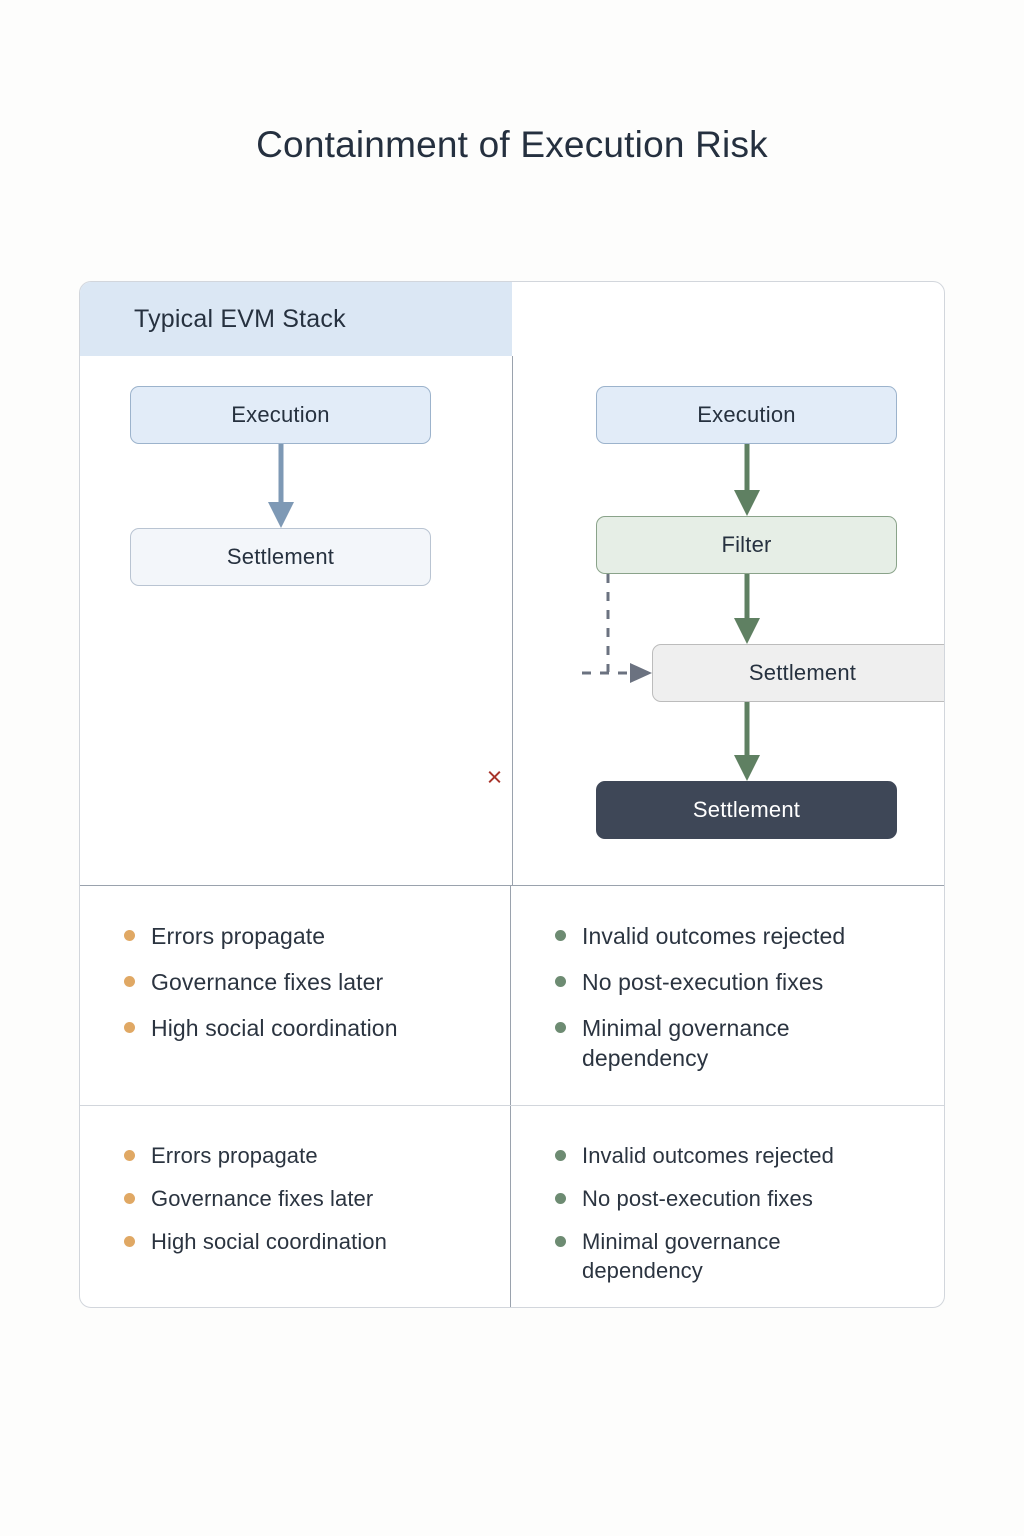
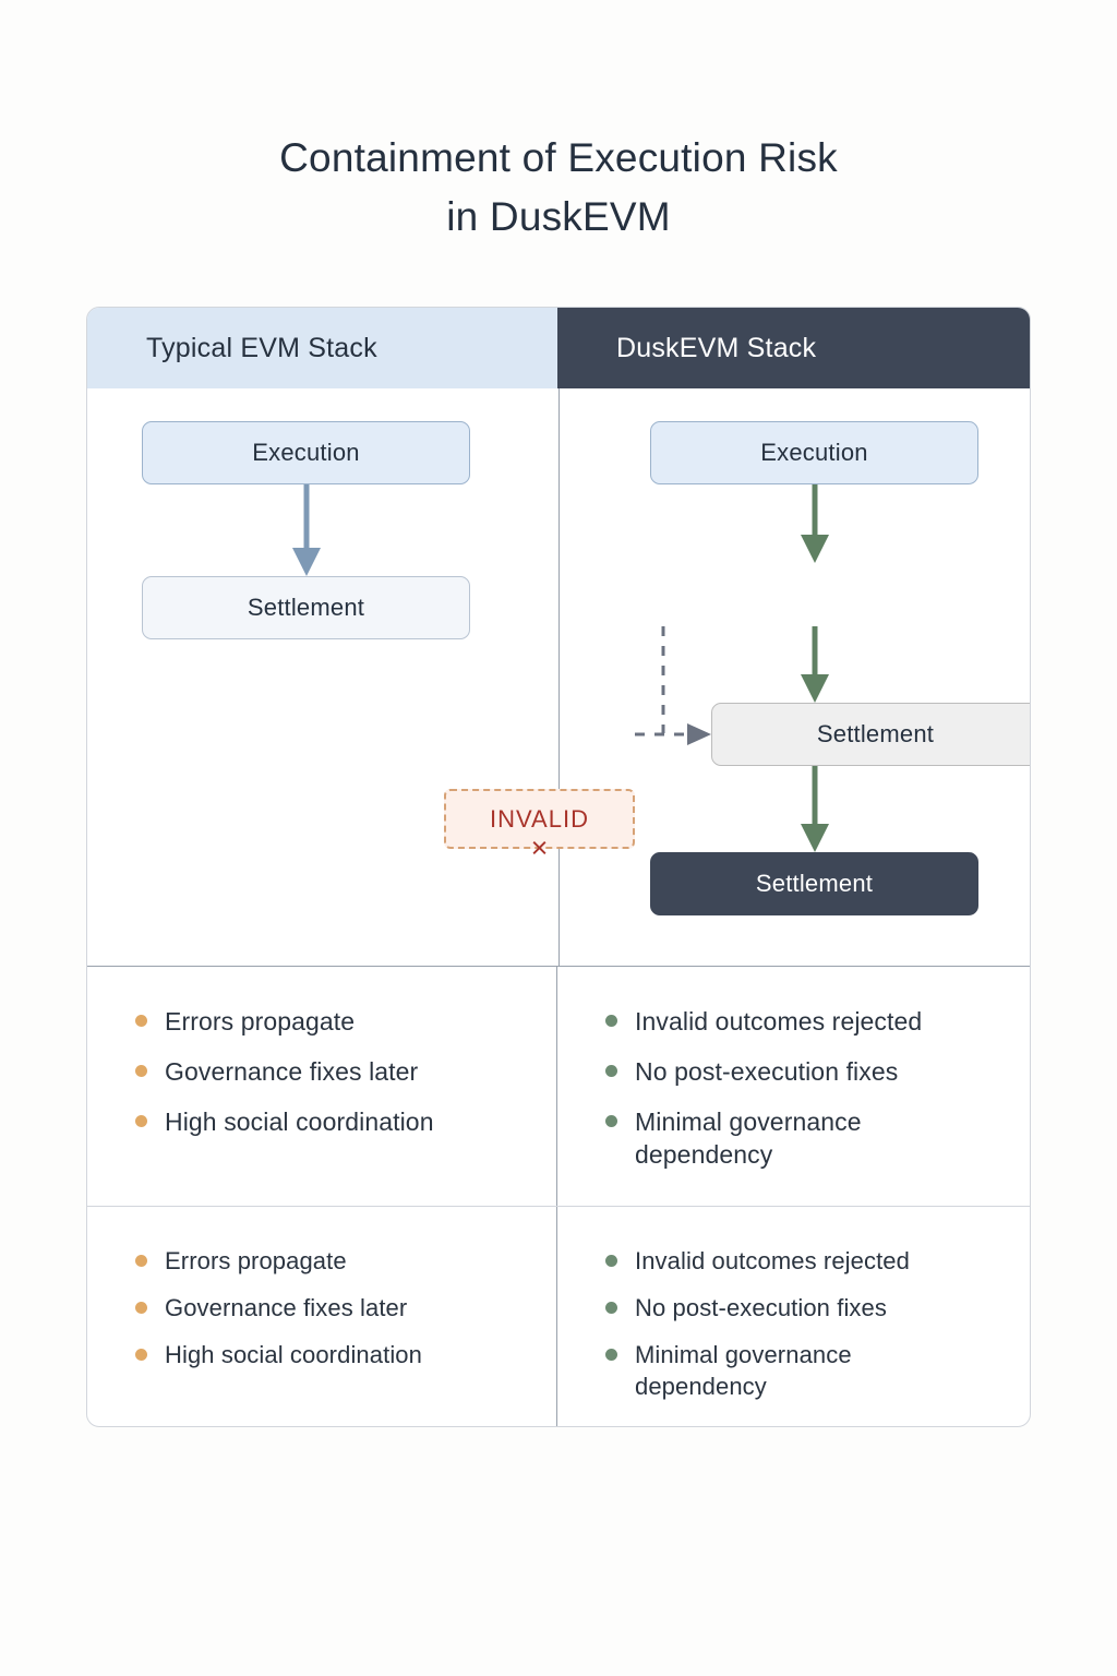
  Containment of Execution Risk
+ in DuskEVM
  Typical EVM Stack
+ DuskEVM Stack
  Execution
  Settlement
  Execution
- Filter
  Settlement
  Settlement
+ INVALID
  ×
  Errors propagate
  Governance fixes later
  High social coordination
  Invalid outcomes rejected
  No post-execution fixes
  Minimal governance dependency
  Errors propagate
  Governance fixes later
  High social coordination
  Invalid outcomes rejected
  No post-execution fixes
  Minimal governance dependency
